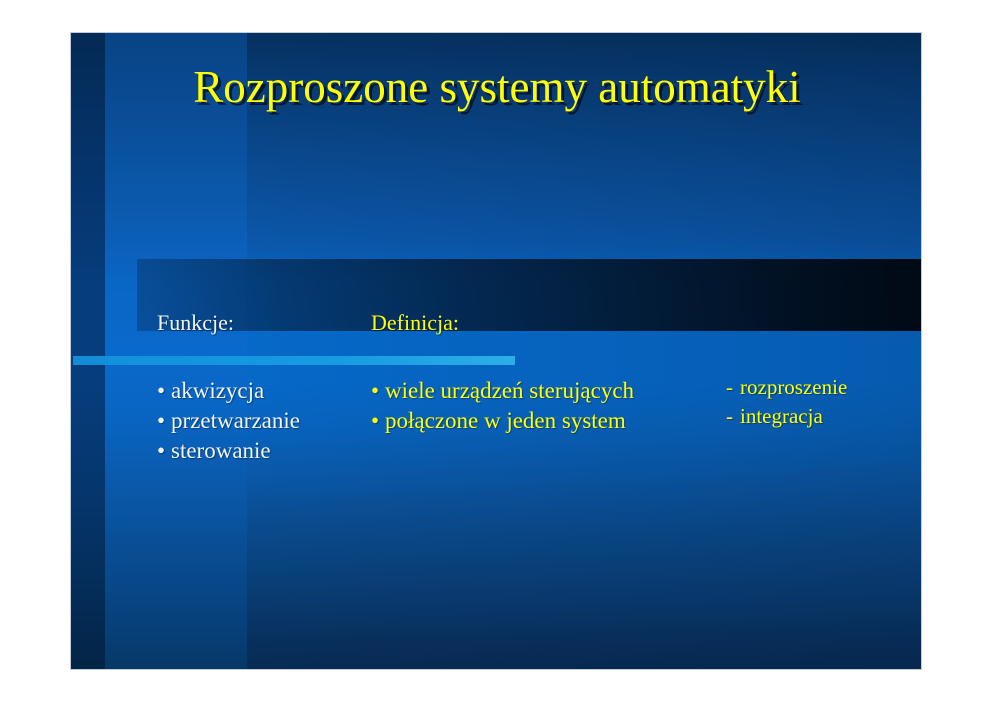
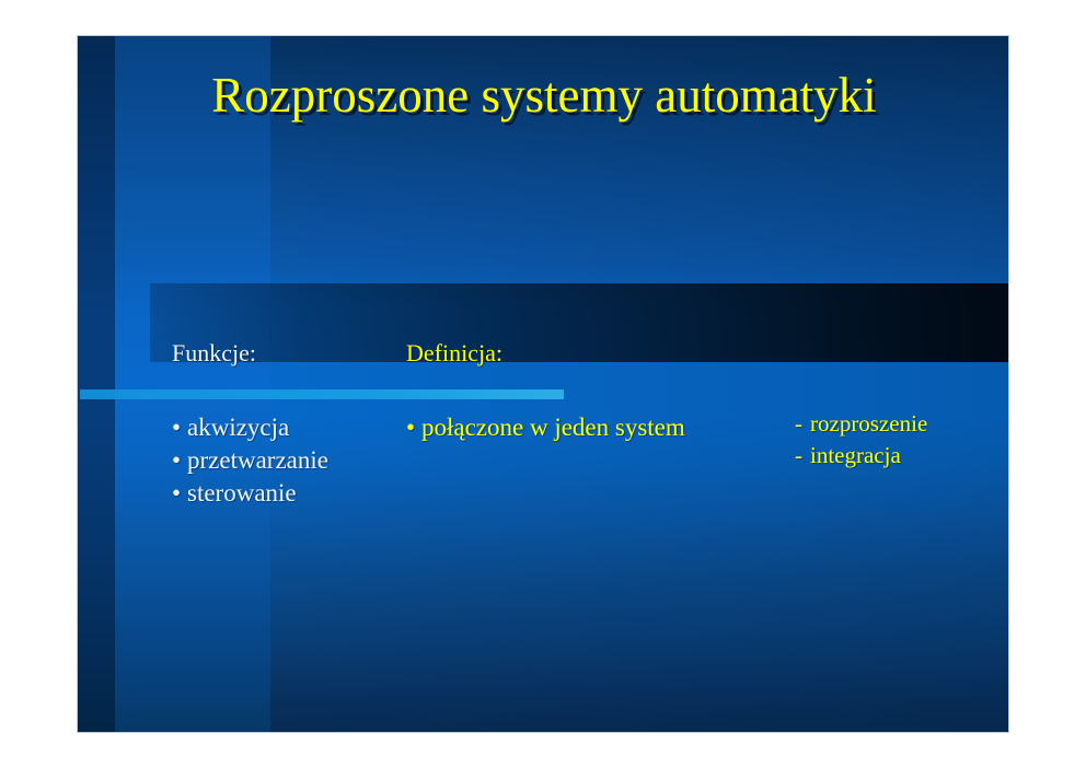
  Rozproszone systemy automatyki
  Funkcje:
  Definicja:
  • akwizycja
  • przetwarzanie
  • sterowanie
- • wiele urządzeń sterujących
  • połączone w jeden system
  - rozproszenie
  - integracja
